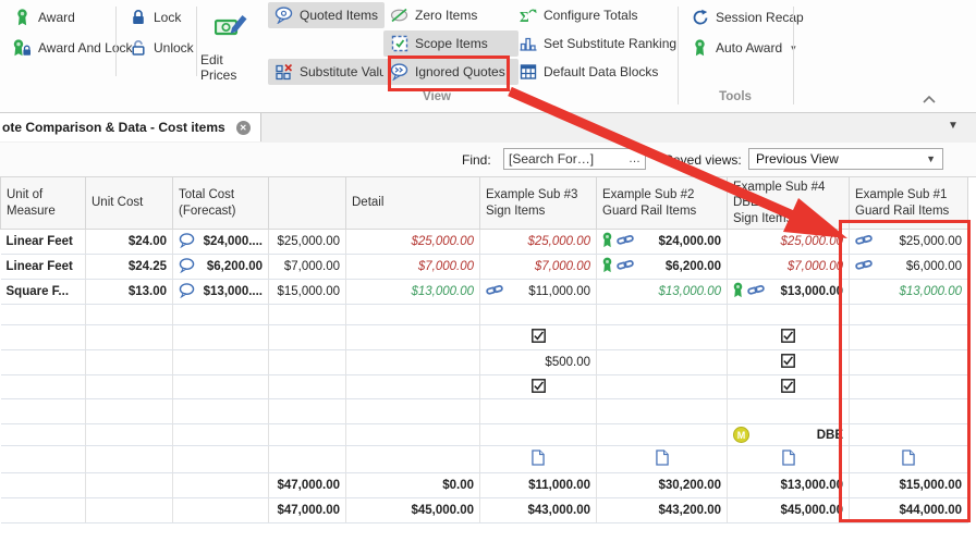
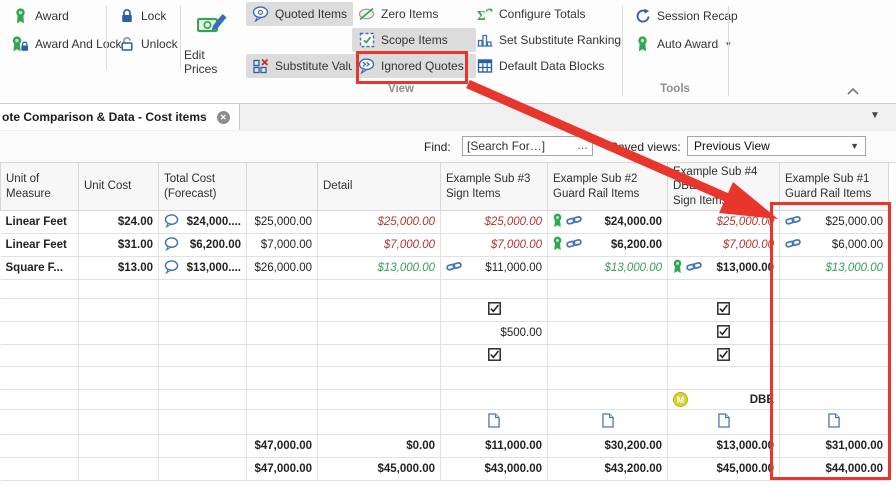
  Award
  Award And Lck
  Lock
  Unlock
  Edit Prices
  Quoted Items
  Substitute Val
  Zero Items
  Scope Items
  Ignored Quotes
  Σ
  Configure Totals
  Set Substitute Ranking
  Default Data Blocks
  Session Recp
  Auto Award
  View
  Tools
  ote Comparison & Data - Cost items
  ✕
  ▼
  Find:
  [Search For…]
  …
  ved views:
  Previous View
  ▼
  Unit of Measure	Unit Cost	Total Cost (Forecast)		Detail	Example Sub #3 Sign Items	Example Sub #2 Guard Rail Items	xample Sub #4 DB Sign Item	Example Sub #1 Guard Rail Items
  Linear Feet	$24.00	$24,000....	$25,000.00	$25,000.00	$25,000.00	$24,000.00	$25,000.00	$25,000.00
- Linear Feet	$24.25	$6,200.00	$7,000.00	$7,000.00	$7,000.00	$6,200.00	$7,000.00	$6,000.00
+ Linear Feet	$31.00	$6,200.00	$7,000.00	$7,000.00	$7,000.00	$6,200.00	$7,000.00	$6,000.00
- Square F...	$13.00	$13,000....	$15,000.00	$13,000.00	$11,000.00	$13,000.00	$13,000.00	$13,000.00
+ Square F...	$13.00	$13,000....	$26,000.00	$13,000.00	$11,000.00	$13,000.00	$13,000.00	$13,000.00
  					$500.00
  							M DBE
- 			$47,000.00	$0.00	$11,000.00	$30,200.00	$13,000.00	$15,000.00
+ 			$47,000.00	$0.00	$11,000.00	$30,200.00	$13,000.00	$31,000.00
  			$47,000.00	$45,000.00	$43,000.00	$43,200.00	$45,000.00	$44,000.00
